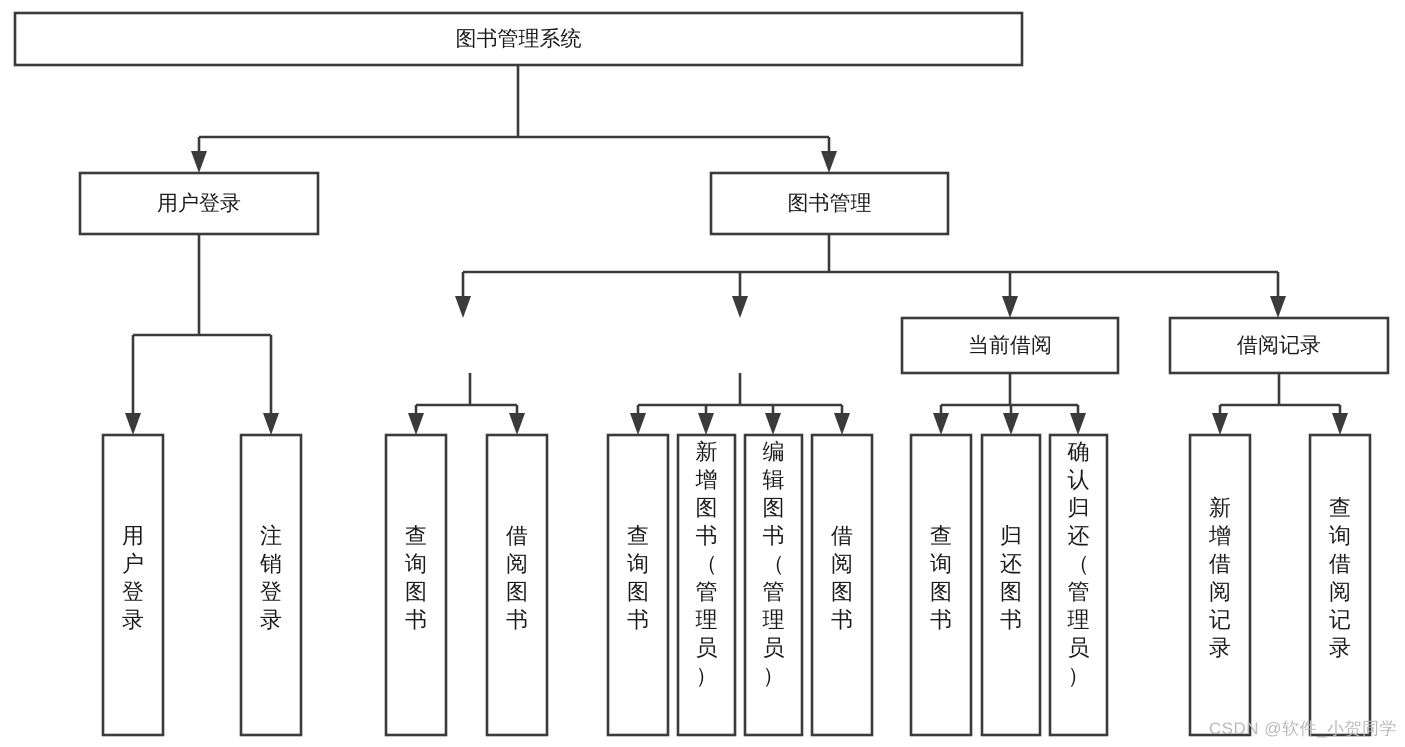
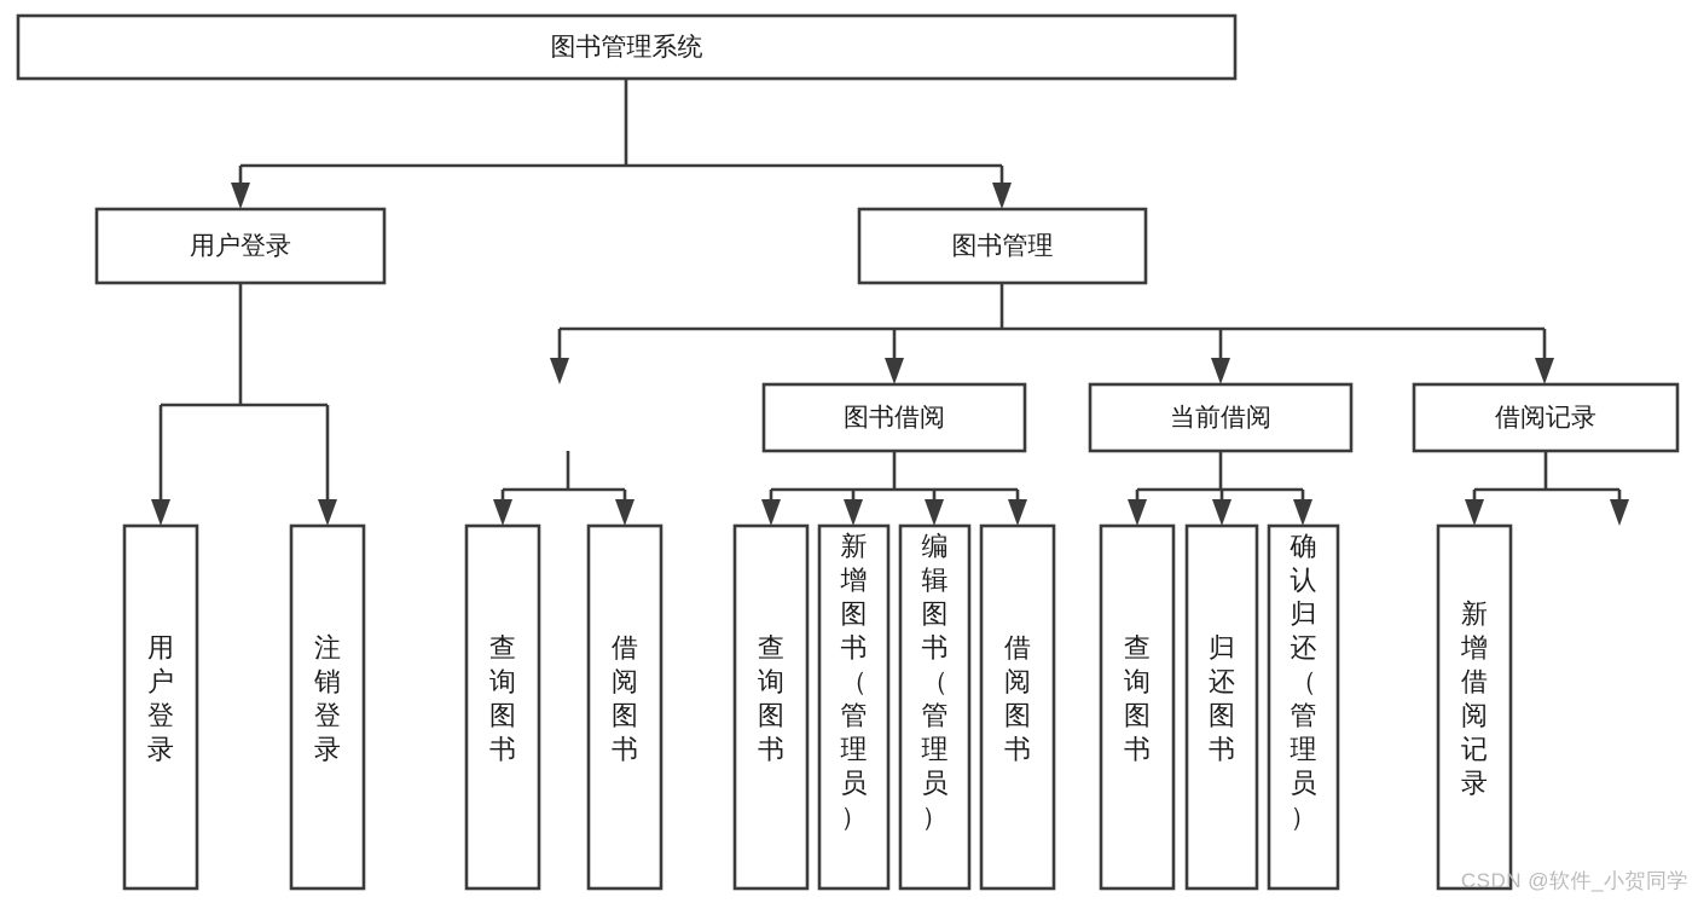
  图书管理系统
  用户登录
  图书管理
+ 图书借阅
  当前借阅
  借阅记录
  用户登录
  注销登录
  查询图书
  借阅图书
  查询图书
  新增图书（管理员）
  编辑图书（管理员）
  借阅图书
  查询图书
  归还图书
  确认归还（管理员）
  新增借阅记录
- 查询借阅记录
  CSDN @软件_小贺同学
